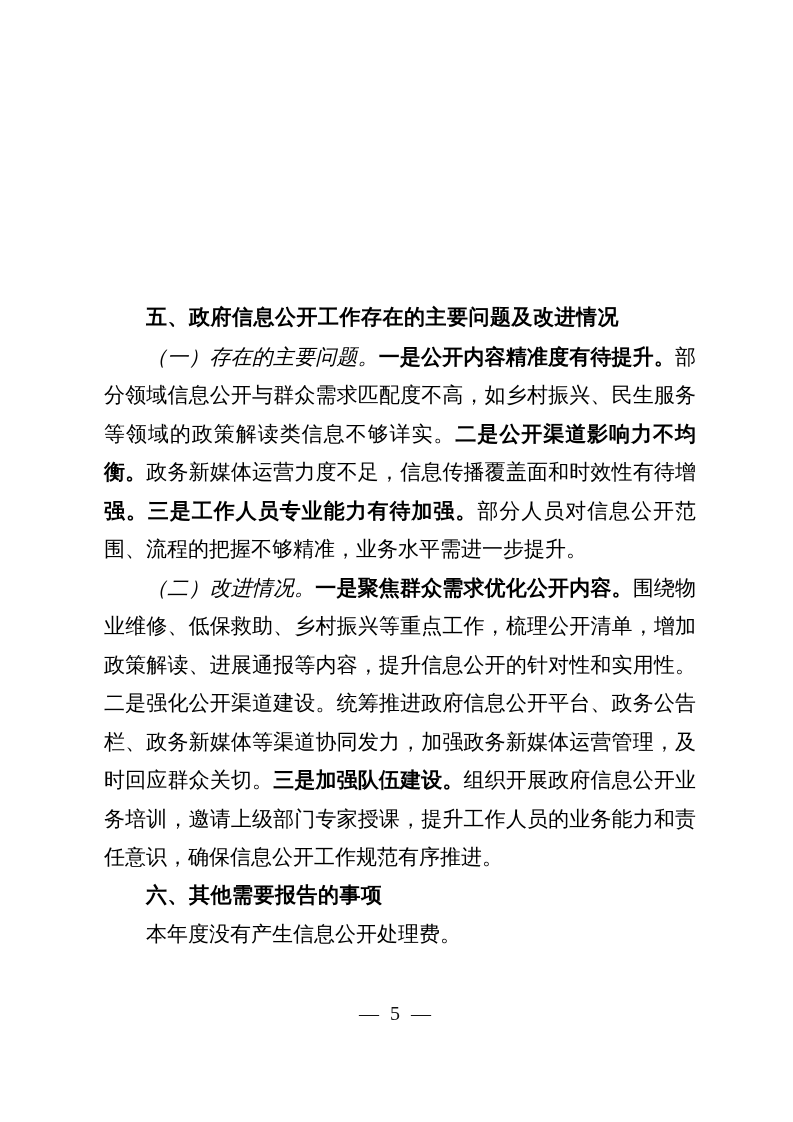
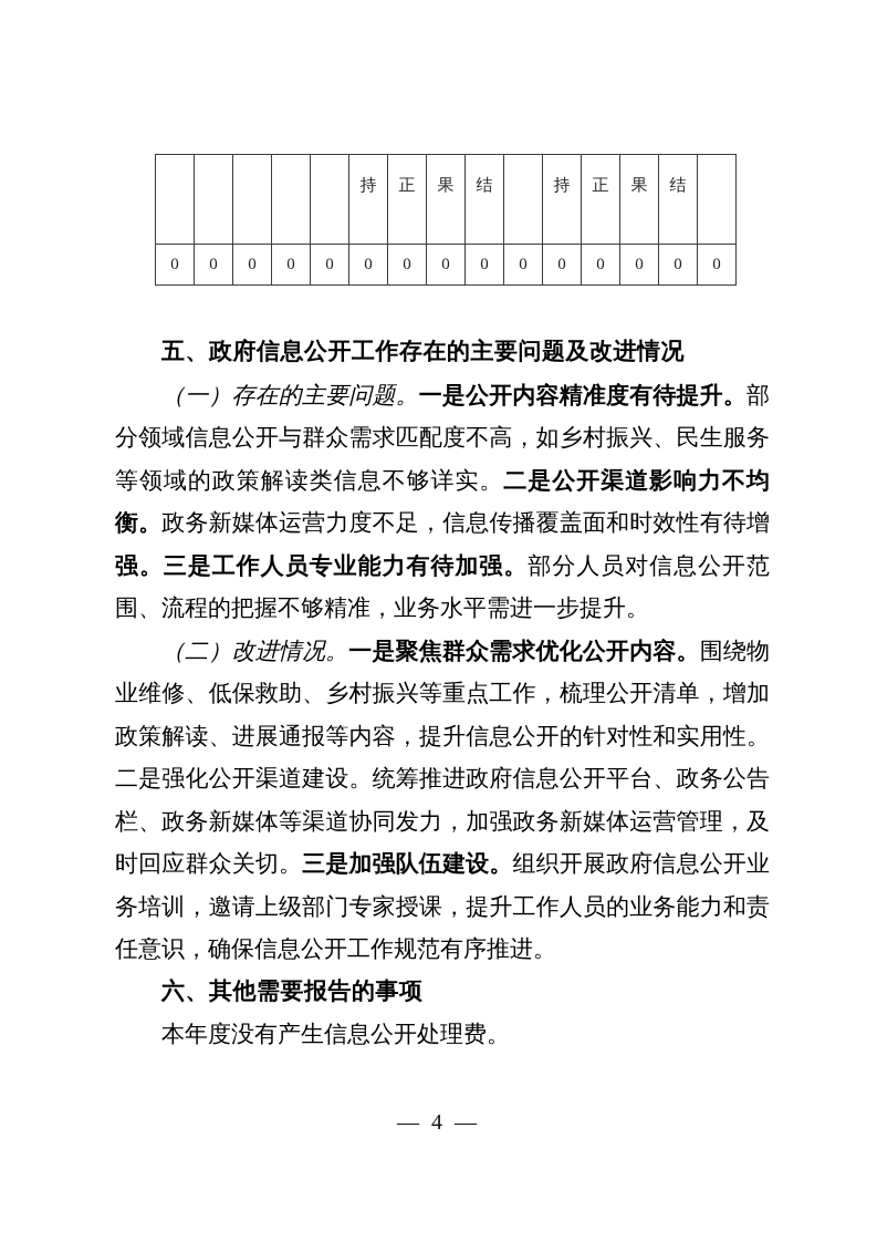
+ 					持	正	果	结		持	正	果	结
+ 0	0	0	0	0	0	0	0	0	0	0	0	0	0	0
  五、政府信息公开工作存在的主要问题及改进情况
  （一）存在的主要问题。一是公开内容精准度有待提升。部分领域信息公开与群众需求匹配度不高，如乡村振兴、民生服务等领域的政策解读类信息不够详实。二是公开渠道影响力不均衡。政务新媒体运营力度不足，信息传播覆盖面和时效性有待增强。三是工作人员专业能力有待加强。部分人员对信息公开范围、流程的把握不够精准，业务水平需进一步提升。
  （二）改进情况。一是聚焦群众需求优化公开内容。围绕物业维修、低保救助、乡村振兴等重点工作，梳理公开清单，增加政策解读、进展通报等内容，提升信息公开的针对性和实用性。二是强化公开渠道建设。统筹推进政府信息公开平台、政务公告栏、政务新媒体等渠道协同发力，加强政务新媒体运营管理，及时回应群众关切。三是加强队伍建设。组织开展政府信息公开业务培训，邀请上级部门专家授课，提升工作人员的业务能力和责任意识，确保信息公开工作规范有序推进。
  六、其他需要报告的事项
  本年度没有产生信息公开处理费。
- — 5 —
+ — 4 —
